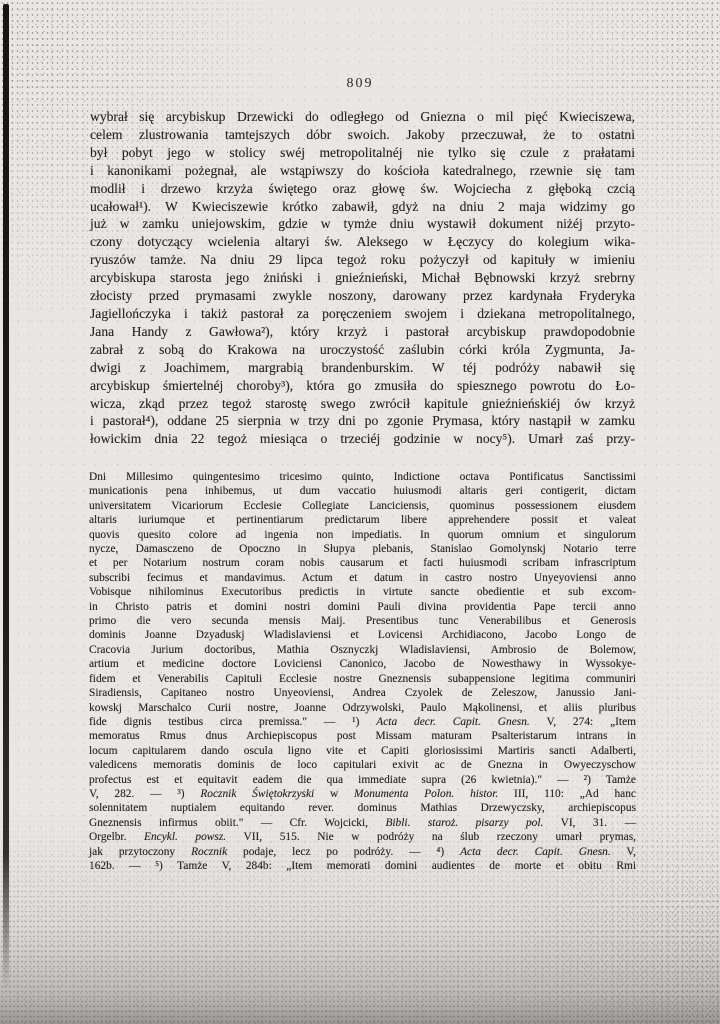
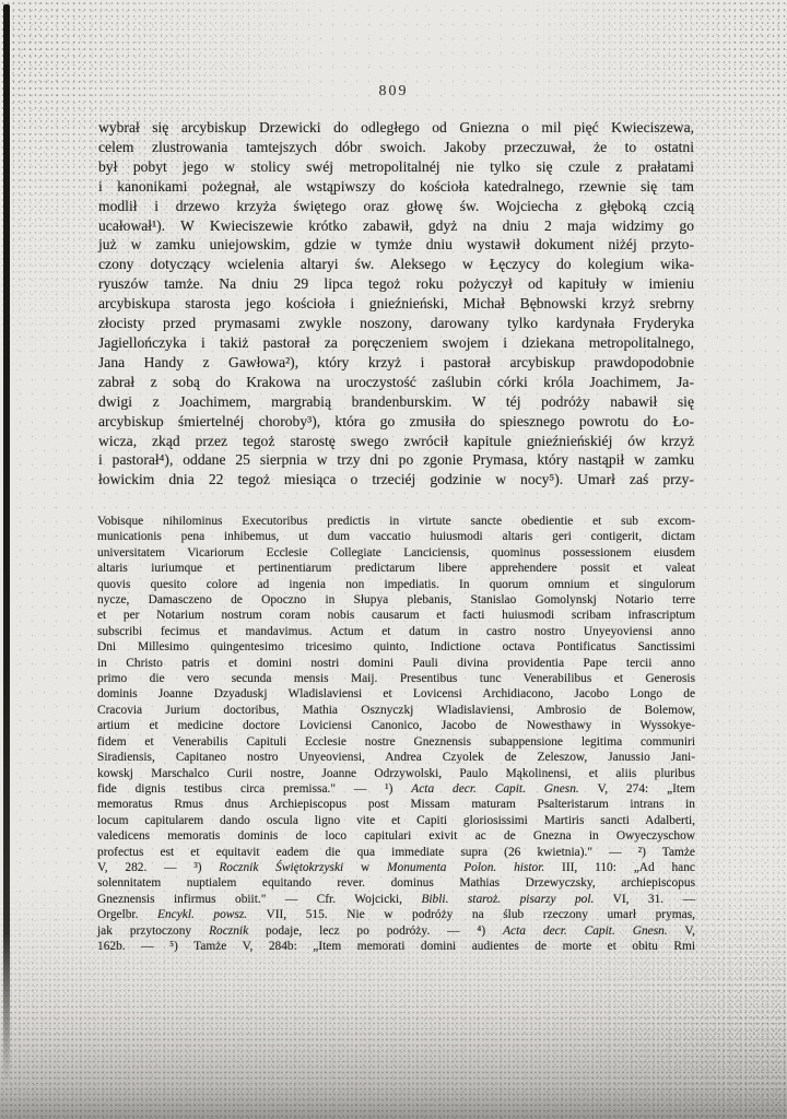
  809
  wybrał się arcybiskup Drzewicki do odległego od Gniezna o mil pięć Kwieciszewa,
  celem zlustrowania tamtejszych dóbr swoich. Jakoby przeczuwał, że to ostatni
  był pobyt jego w stolicy swéj metropolitalnéj nie tylko się czule z prałatami
  i kanonikami pożegnał, ale wstąpiwszy do kościoła katedralnego, rzewnie się tam
  modlił i drzewo krzyża świętego oraz głowę św. Wojciecha z głęboką czcią
  ucałował¹). W Kwieciszewie krótko zabawił, gdyż na dniu 2 maja widzimy go
  już w zamku uniejowskim, gdzie w tymże dniu wystawił dokument niżéj przyto-
  czony dotyczący wcielenia altaryi św. Aleksego w Łęczycy do kolegium wika-
  ryuszów tamże. Na dniu 29 lipca tegoż roku pożyczył od kapituły w imieniu
- arcybiskupa starosta jego żniński i gnieźnieński, Michał Bębnowski krzyż srebrny
+ arcybiskupa starosta jego kościoła i gnieźnieński, Michał Bębnowski krzyż srebrny
- złocisty przed prymasami zwykle noszony, darowany przez kardynała Fryderyka
+ złocisty przed prymasami zwykle noszony, darowany tylko kardynała Fryderyka
  Jagiellończyka i takiż pastorał za poręczeniem swojem i dziekana metropolitalnego,
  Jana Handy z Gawłowa²), który krzyż i pastorał arcybiskup prawdopodobnie
- zabrał z sobą do Krakowa na uroczystość zaślubin córki króla Zygmunta, Ja-
+ zabrał z sobą do Krakowa na uroczystość zaślubin córki króla Joachimem, Ja-
  dwigi z Joachimem, margrabią brandenburskim. W téj podróży nabawił się
  arcybiskup śmiertelnéj choroby³), która go zmusiła do spiesznego powrotu do Ło-
  wicza, zkąd przez tegoż starostę swego zwrócił kapitule gnieźnieńskiéj ów krzyż
  i pastorał⁴), oddane 25 sierpnia w trzy dni po zgonie Prymasa, który nastąpił w zamku
  łowickim dnia 22 tegoż miesiąca o trzeciéj godzinie w nocy⁵). Umarł zaś przy-
- Dni Millesimo quingentesimo tricesimo quinto, Indictione octava Pontificatus Sanctissimi
+ Vobisque nihilominus Executoribus predictis in virtute sancte obedientie et sub excom-
  municationis pena inhibemus, ut dum vaccatio huiusmodi altaris geri contigerit, dictam
  universitatem Vicariorum Ecclesie Collegiate Lanciciensis, quominus possessionem eiusdem
  altaris iuriumque et pertinentiarum predictarum libere apprehendere possit et valeat
  quovis quesito colore ad ingenia non impediatis. In quorum omnium et singulorum
  nycze, Damasczeno de Opoczno in Słupya plebanis, Stanislao Gomolynskj Notario terre
  et per Notarium nostrum coram nobis causarum et facti huiusmodi scribam infrascriptum
  subscribi fecimus et mandavimus. Actum et datum in castro nostro Unyeyoviensi anno
- Vobisque nihilominus Executoribus predictis in virtute sancte obedientie et sub excom-
+ Dni Millesimo quingentesimo tricesimo quinto, Indictione octava Pontificatus Sanctissimi
  in Christo patris et domini nostri domini Pauli divina providentia Pape tercii anno
  primo die vero secunda mensis Maij. Presentibus tunc Venerabilibus et Generosis
  dominis Joanne Dzyaduskj Wladislaviensi et Lovicensi Archidiacono, Jacobo Longo de
  Cracovia Jurium doctoribus, Mathia Osznyczkj Wladislaviensi, Ambrosio de Bolemow,
  artium et medicine doctore Loviciensi Canonico, Jacobo de Nowesthawy in Wyssokye-
  fidem et Venerabilis Capituli Ecclesie nostre Gneznensis subappensione legitima communiri
  Siradiensis, Capitaneo nostro Unyeoviensi, Andrea Czyolek de Zeleszow, Janussio Jani-
  kowskj Marschalco Curii nostre, Joanne Odrzywolski, Paulo Mąkolinensi, et aliis pluribus
  fide dignis testibus circa premissa." — ¹) Acta decr. Capit. Gnesn. V, 274: „Item
  memoratus Rmus dnus Archiepiscopus post Missam maturam Psalteristarum intrans in
  locum capitularem dando oscula ligno vite et Capiti gloriosissimi Martiris sancti Adalberti,
  valedicens memoratis dominis de loco capitulari exivit ac de Gnezna in Owyeczyschow
  profectus est et equitavit eadem die qua immediate supra (26 kwietnia)." — ²) Tamże
  V, 282. — ³) Rocznik Świętokrzyski w Monumenta Polon. histor. III, 110: „Ad hanc
  solennitatem nuptialem equitando rever. dominus Mathias Drzewyczsky, archiepiscopus
  Gneznensis infirmus obiit." — Cfr. Wojcicki, Bibli. staroż. pisarzy pol. VI, 31. —
  Orgelbr. Encykl. powsz. VII, 515. Nie w podróży na ślub rzeczony umarł prymas,
  jak przytoczony Rocznik podaje, lecz po podróży. — ⁴) Acta decr. Capit. Gnesn. V,
  162b. — ⁵) Tamże V, 284b: „Item memorati domini audientes de morte et obitu Rmi
